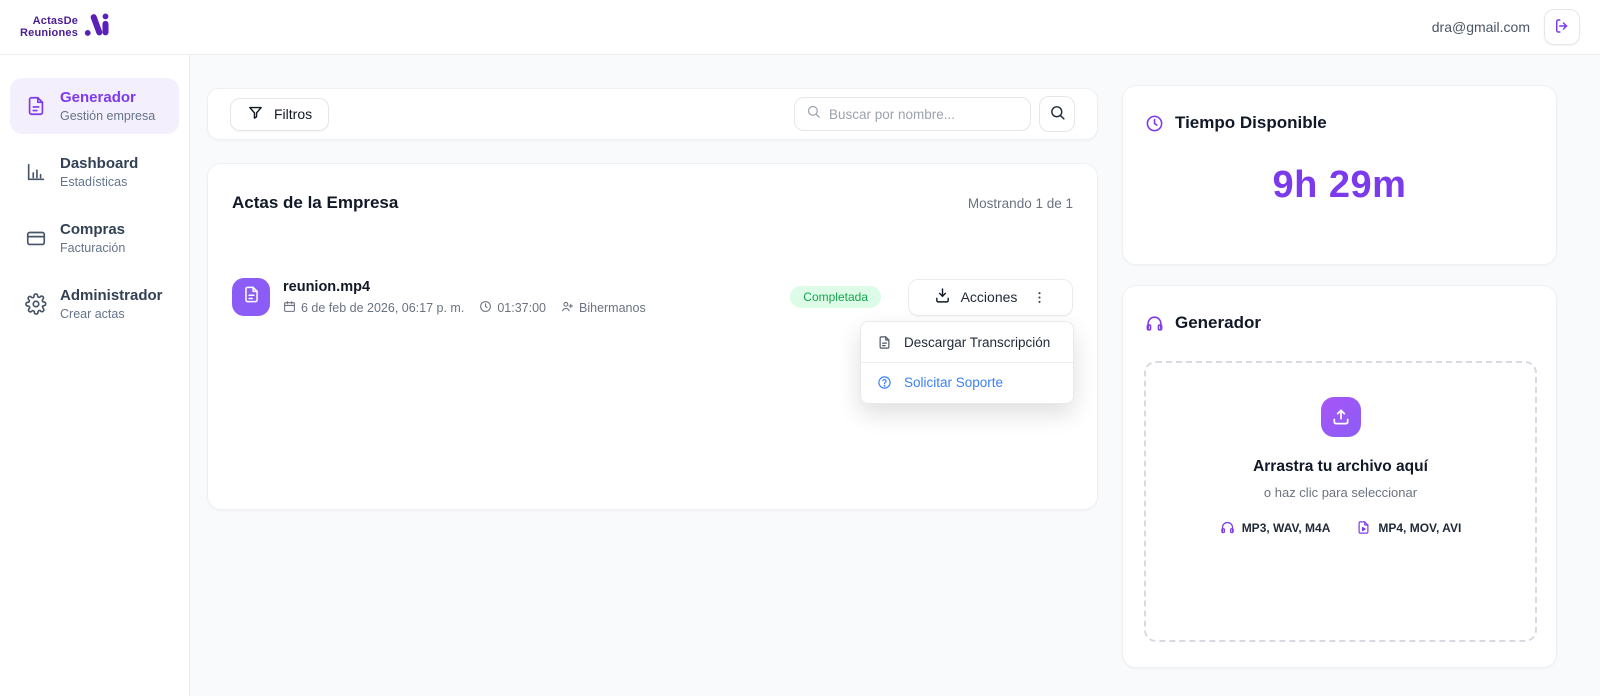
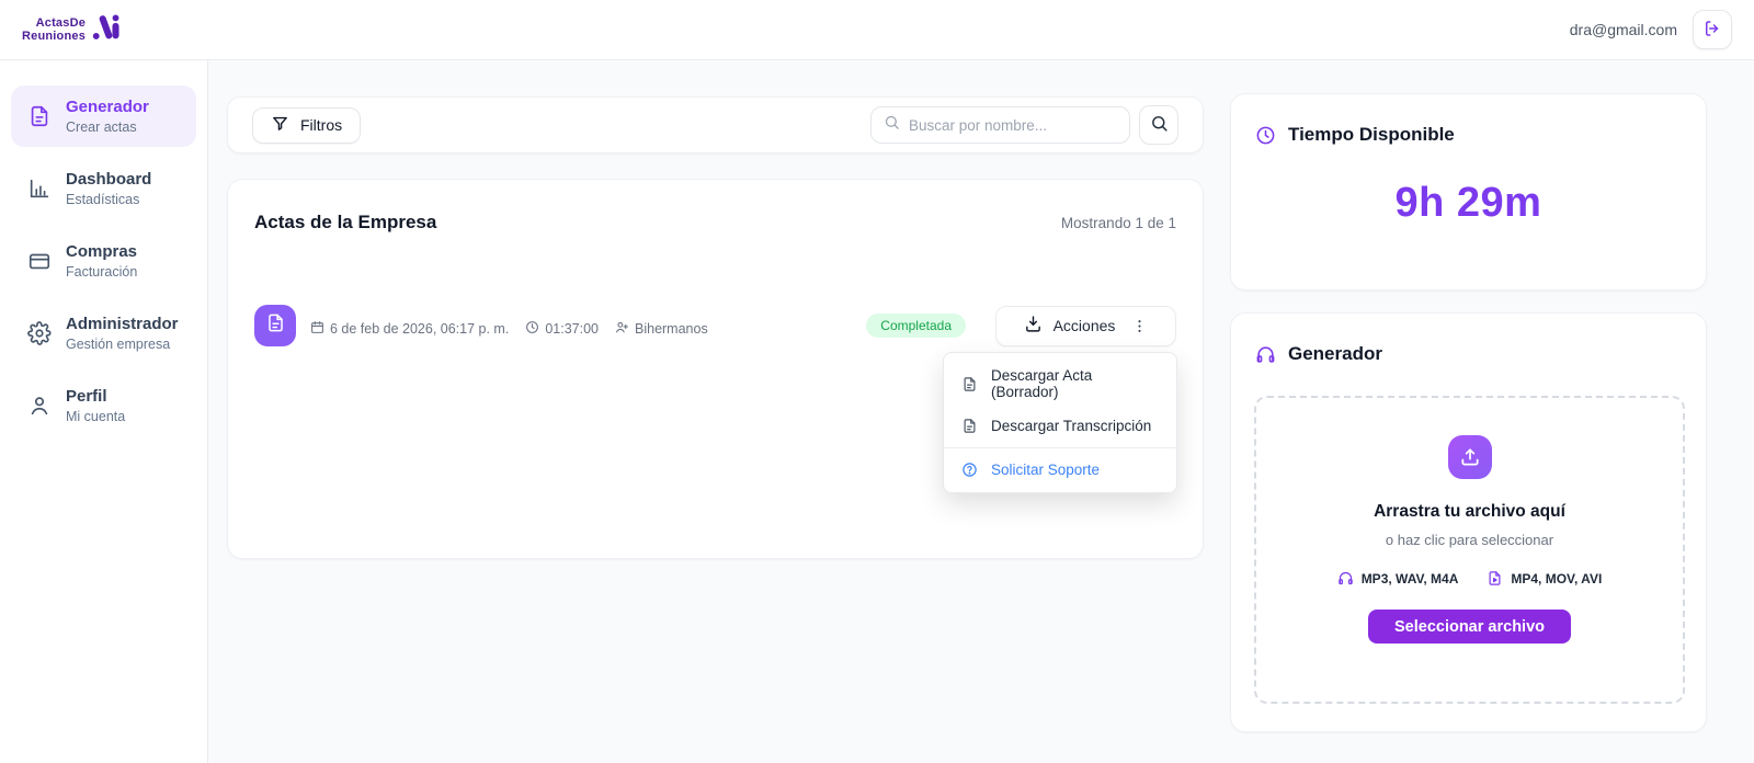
  ActasDe
  Reuniones
  dra@gmail.com
  Generador
- Gestión empresa
+ Crear actas
  Dashboard
  Estadísticas
  Compras
  Facturación
  Administrador
- Crear actas
+ Gestión empresa
+ Perfil
+ Mi cuenta
  Filtros
  Buscar por nombre...
  Actas de la Empresa
  Mostrando 1 de 1
- reunion.mp4
  6 de feb de 2026, 06:17 p. m.
  01:37:00
  Bihermanos
  Completada
  Acciones
+ Descargar Acta (Borrador)
  Descargar Transcripción
  Solicitar Soporte
  Tiempo Disponible
  9h 29m
  Generador
  Arrastra tu archivo aquí
  o haz clic para seleccionar
  MP3, WAV, M4A
  MP4, MOV, AVI
+ Seleccionar archivo
